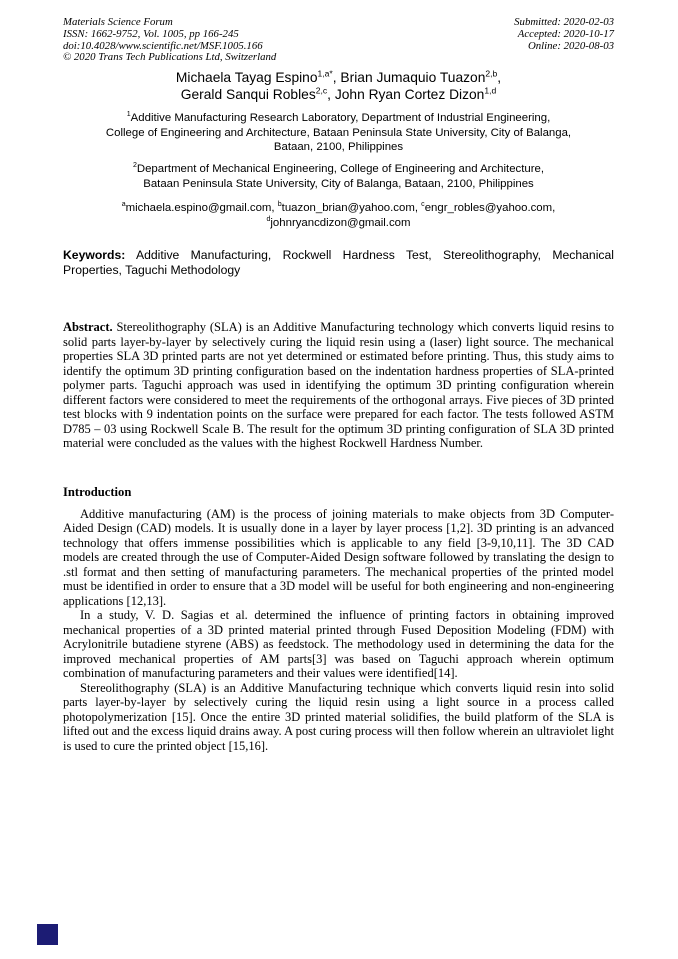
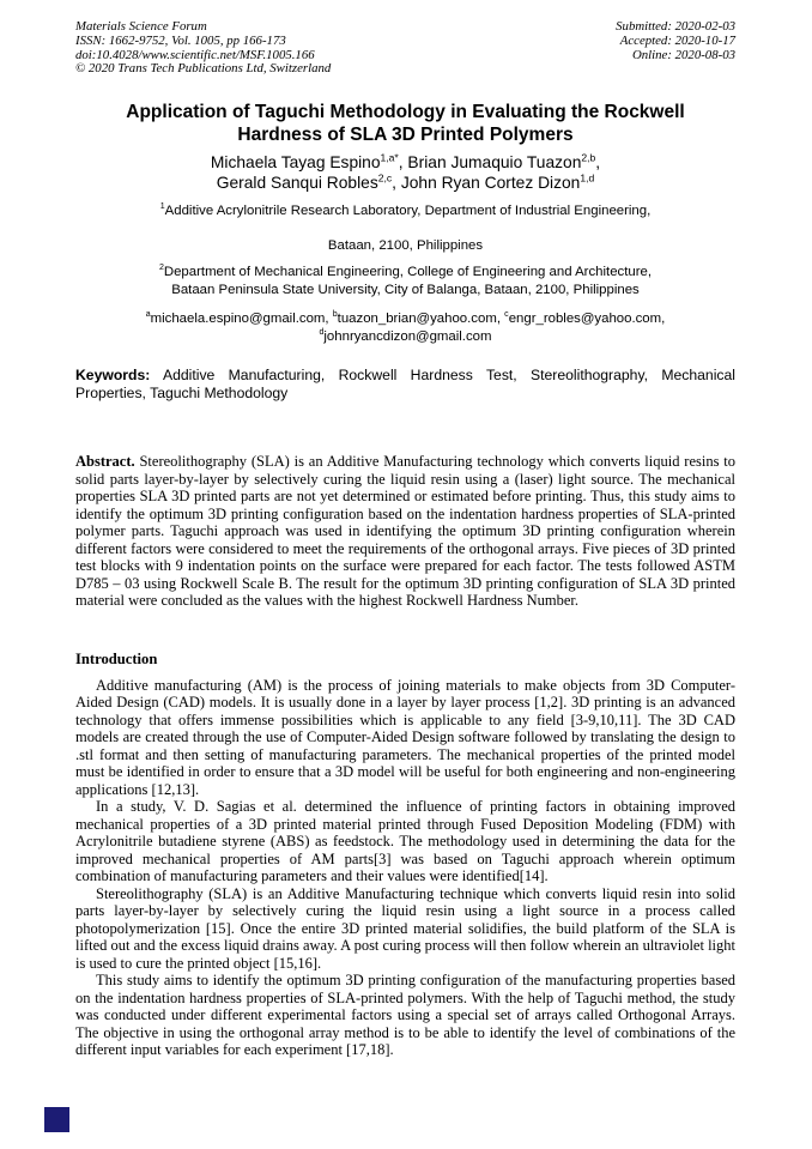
  Materials Science Forum
- ISSN: 1662-9752, Vol. 1005, pp 166-245
+ ISSN: 1662-9752, Vol. 1005, pp 166-173
  doi:10.4028/www.scientific.net/MSF.1005.166
  © 2020 Trans Tech Publications Ltd, Switzerland
  Submitted: 2020-02-03
  Accepted: 2020-10-17
  Online: 2020-08-03
+ Application of Taguchi Methodology in Evaluating the Rockwell
+ Hardness of SLA 3D Printed Polymers
  Michaela Tayag Espino1,a*, Brian Jumaquio Tuazon2,b,
  Gerald Sanqui Robles2,c, John Ryan Cortez Dizon1,d
- Additive Manufacturing Research Laboratory, Department of Industrial Engineering,
+ Additive Acrylonitrile Research Laboratory, Department of Industrial Engineering,
- College of Engineering and Architecture, Bataan Peninsula State University, City of Balanga,
  Bataan, 2100, Philippines
  Department of Mechanical Engineering, College of Engineering and Architecture,
  Bataan Peninsula State University, City of Balanga, Bataan, 2100, Philippines
  michaela.espino@gmail.com, tuazon_brian@yahoo.com, engr_robles@yahoo.com,
  johnryancdizon@gmail.com
  Keywords: Additive Manufacturing, Rockwell Hardness Test, Stereolithography, Mechanical Properties, Taguchi Methodology
  Abstract. Stereolithography (SLA) is an Additive Manufacturing technology which converts liquid resins to solid parts layer-by-layer by selectively curing the liquid resin using a (laser) light source. The mechanical properties SLA 3D printed parts are not yet determined or estimated before printing. Thus, this study aims to identify the optimum 3D printing configuration based on the indentation hardness properties of SLA-printed polymer parts. Taguchi approach was used in identifying the optimum 3D printing configuration wherein different factors were considered to meet the requirements of the orthogonal arrays. Five pieces of 3D printed test blocks with 9 indentation points on the surface were prepared for each factor. The tests followed ASTM D785 – 03 using Rockwell Scale B. The result for the optimum 3D printing configuration of SLA 3D printed material were concluded as the values with the highest Rockwell Hardness Number.
  Introduction
  Additive manufacturing (AM) is the process of joining materials to make objects from 3D Computer-Aided Design (CAD) models. It is usually done in a layer by layer process [1,2]. 3D printing is an advanced technology that offers immense possibilities which is applicable to any field [3-9,10,11]. The 3D CAD models are created through the use of Computer-Aided Design software followed by translating the design to .stl format and then setting of manufacturing parameters. The mechanical properties of the printed model must be identified in order to ensure that a 3D model will be useful for both engineering and non-engineering applications [12,13].
  In a study, V. D. Sagias et al. determined the influence of printing factors in obtaining improved mechanical properties of a 3D printed material printed through Fused Deposition Modeling (FDM) with Acrylonitrile butadiene styrene (ABS) as feedstock. The methodology used in determining the data for the improved mechanical properties of AM parts[3] was based on Taguchi approach wherein optimum combination of manufacturing parameters and their values were identified[14].
  Stereolithography (SLA) is an Additive Manufacturing technique which converts liquid resin into solid parts layer-by-layer by selectively curing the liquid resin using a light source in a process called photopolymerization [15]. Once the entire 3D printed material solidifies, the build platform of the SLA is lifted out and the excess liquid drains away. A post curing process will then follow wherein an ultraviolet light is used to cure the printed object [15,16].
+ This study aims to identify the optimum 3D printing configuration of the manufacturing properties based on the indentation hardness properties of SLA-printed polymers. With the help of Taguchi method, the study was conducted under different experimental factors using a special set of arrays called Orthogonal Arrays. The objective in using the orthogonal array method is to be able to identify the level of combinations of the different input variables for each experiment [17,18].
